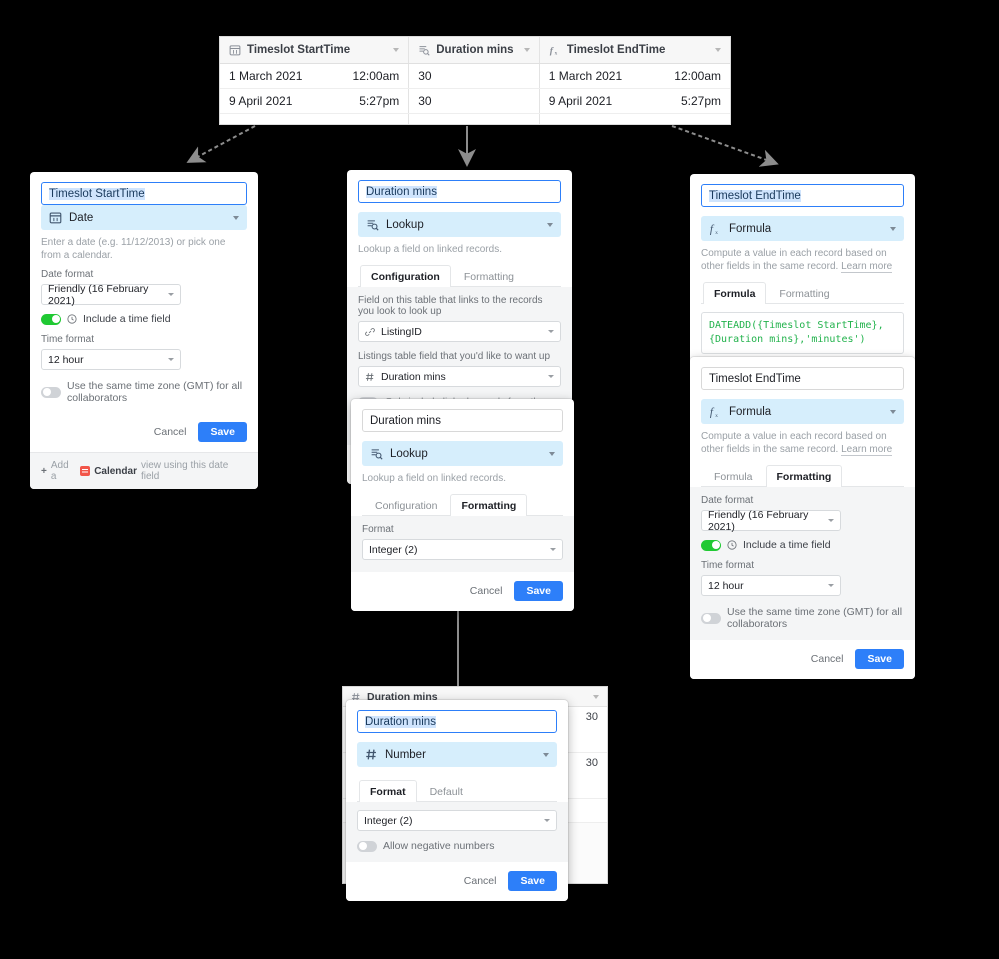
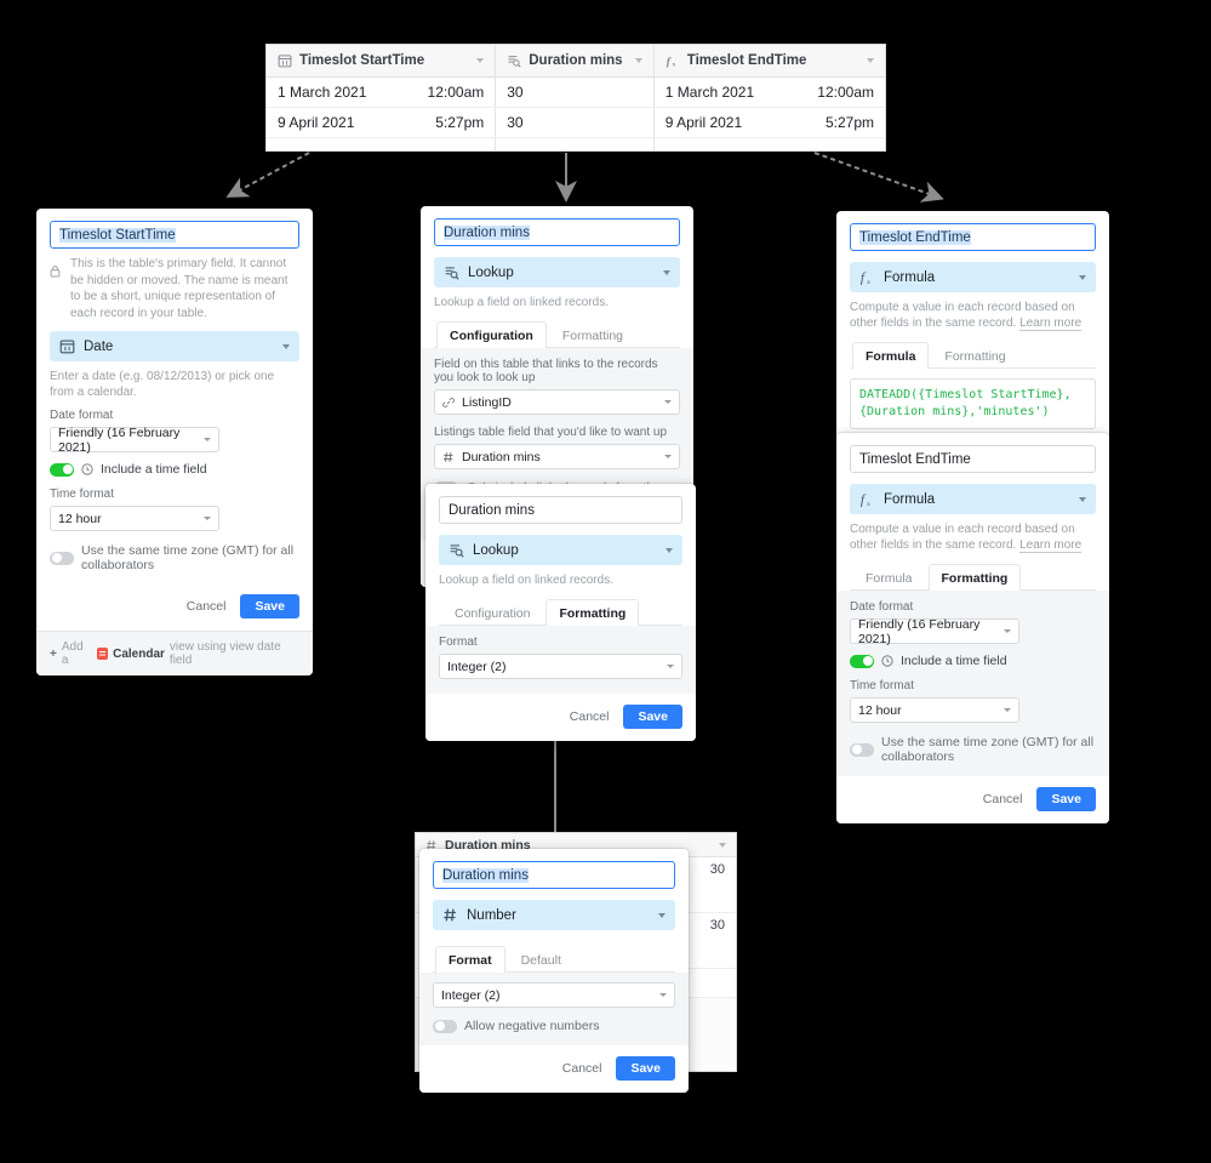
  Timeslot StartTime
  Duration mins
  f
  Timeslot EndTime
  1 March 2021
  12:00am
  30
  1 March 2021
  12:00am
  9 April 2021
  5:27pm
  30
  9 April 2021
  5:27pm
  Timeslot StartTime
+ This is the table's primary field. It cannot be hidden or moved. The name is meant to be a short, unique representation of each record in your table.
  Date
- Enter a date (e.g. 11/12/2013) or pick one from a calendar.
+ Enter a date (e.g. 08/12/2013) or pick one from a calendar.
  Date format
  Friendly (16 February 2021)
  Include a time field
  Time format
  12 hour
  Use the same time zone (GMT) for all collaborators
  Cancel
  Save
  +
  Add a
  Calendar
- view using this date field
+ view using view date field
  Duration mins
  Lookup
  Lookup a field on linked records.
  Configuration
  Formatting
  Field on this table that links to the records you look to look up
  ListingID
  Listings table field that you'd like to want up
  Duration mins
  Duration mins
  Lookup
  Lookup a field on linked records.
  Configuration
  Formatting
  Format
  Integer (2)
  Cancel
  Save
  Timeslot EndTime
  f
  Formula
  Compute a value in each record based on other fields in the same record. Learn more
  Formula
  Formatting
  DATEADD({Timeslot StartTime},{Duration mins},'minutes')
  Timeslot EndTime
  f
  Formula
  Compute a value in each record based on other fields in the same record. Learn more
  Formula
  Formatting
  Date format
  Friendly (16 February 2021)
  Include a time field
  Time format
  12 hour
  Use the same time zone (GMT) for all collaborators
  Cancel
  Save
  Duration mins
  30
  30
  Duration mins
  Number
  Format
  Default
  Integer (2)
  Allow negative numbers
  Cancel
  Save
